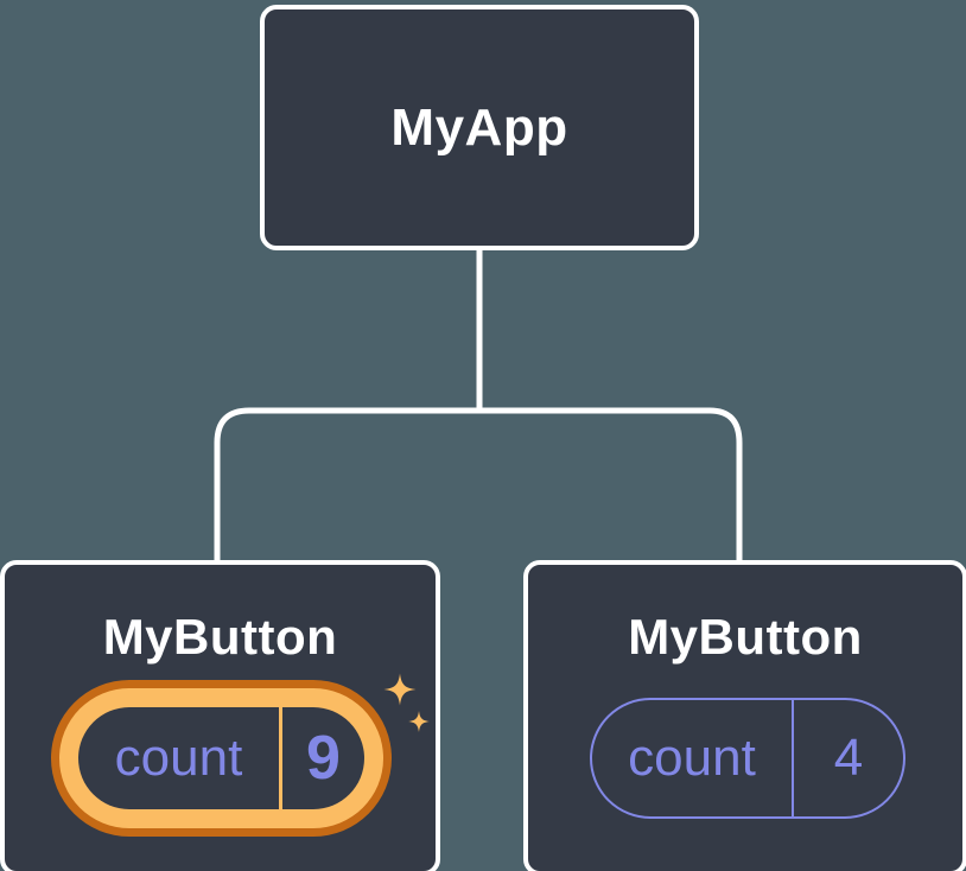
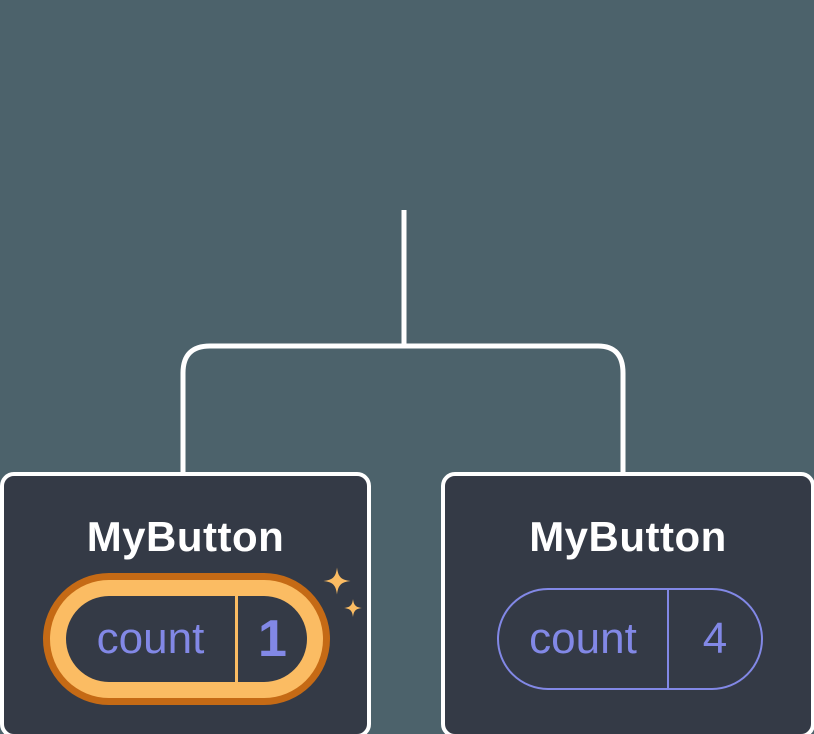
- MyApp
  MyButton
  count
- 9
+ 1
  MyButton
  count
  4
